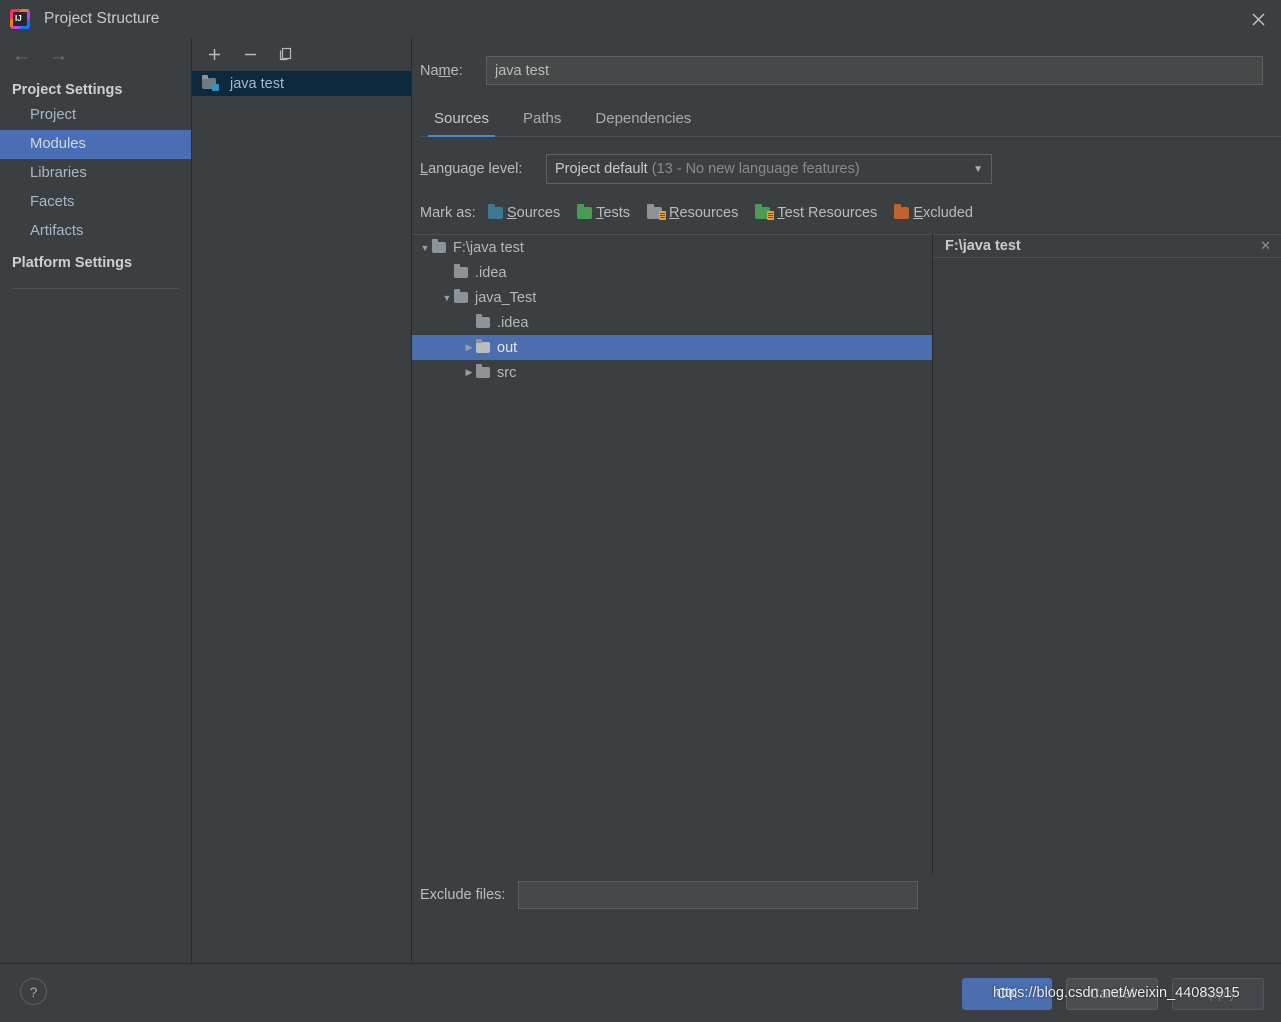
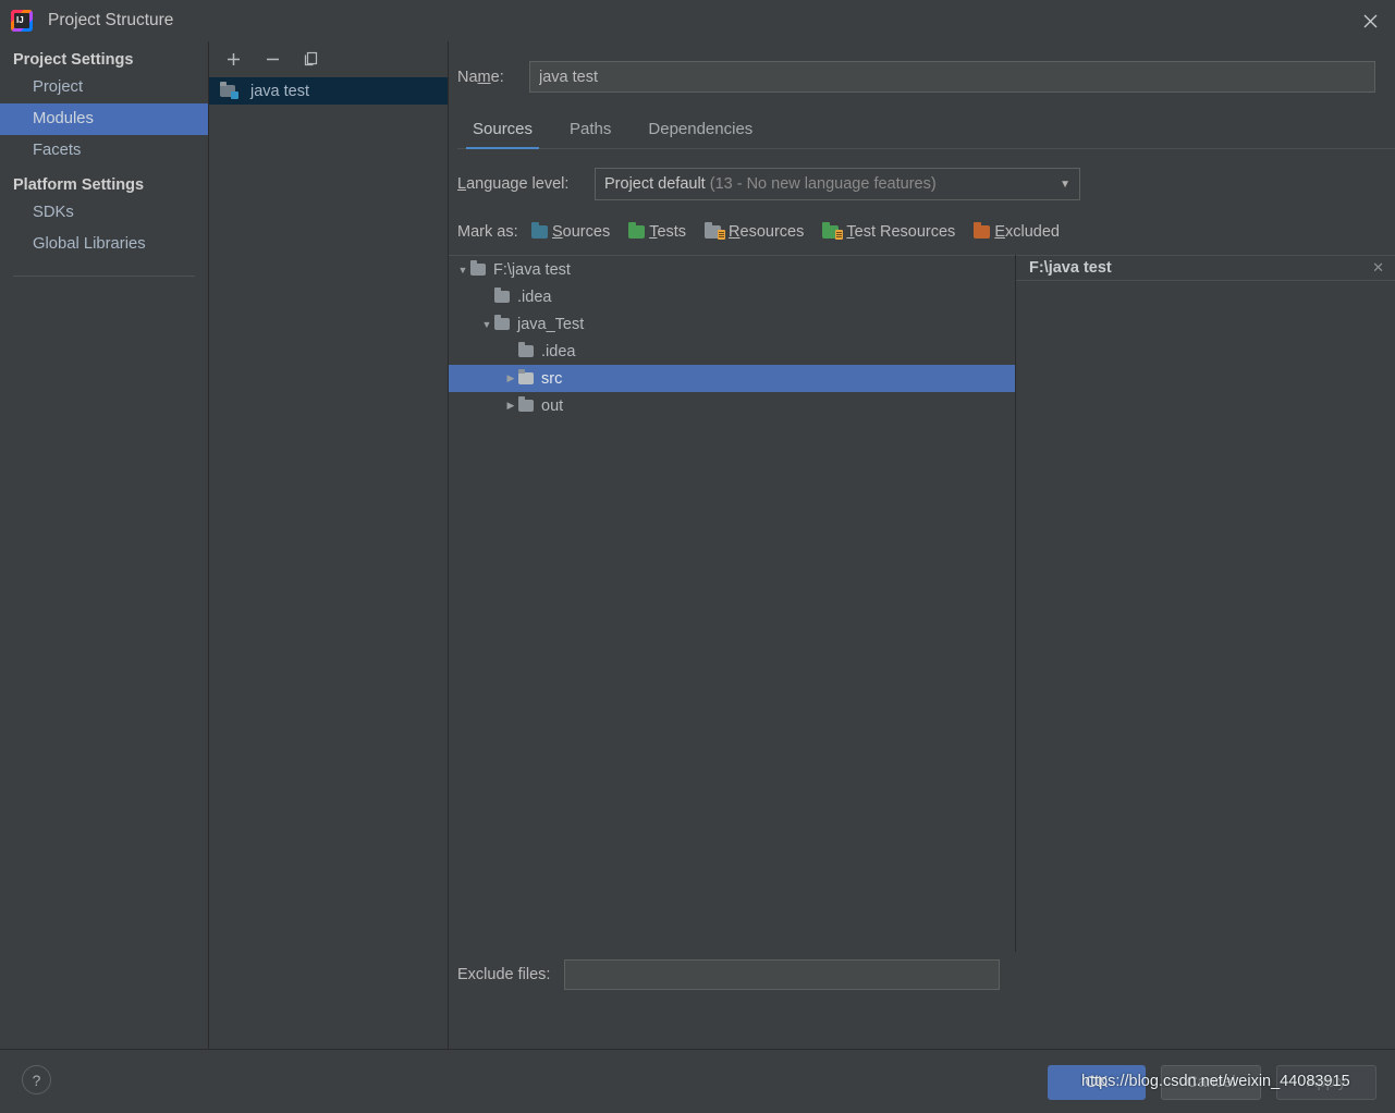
  IJ
  Project Structure
- ←
- →
  Project Settings
  Project
  Modules
- Libraries
  Facets
- Artifacts
  Platform Settings
+ SDKs
+ Global Libraries
  java test
  Name:
  java test
  Sources
  Paths
  Dependencies
  Language level:
  Project default (13 - No new language features)
  ▼
  Mark as:
  Sources
  Tests
  Resources
  Test Resources
  Excluded
  ▼
  F:\java test
  .idea
  ▼
  java_Test
  .idea
  ▶
- out
+ src
  ▶
- src
+ out
  F:\java test
  ✕
  Exclude files:
  ?
  OK
  Cancel
  Apply
  https://blog.csdn.net/weixin_44083915
